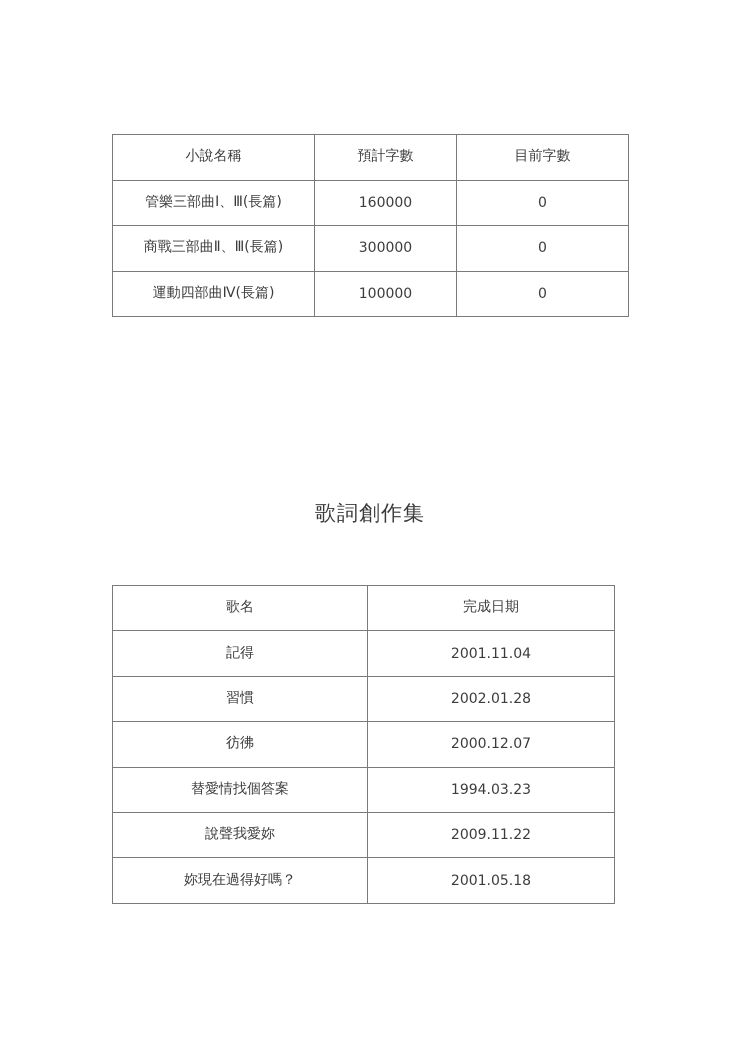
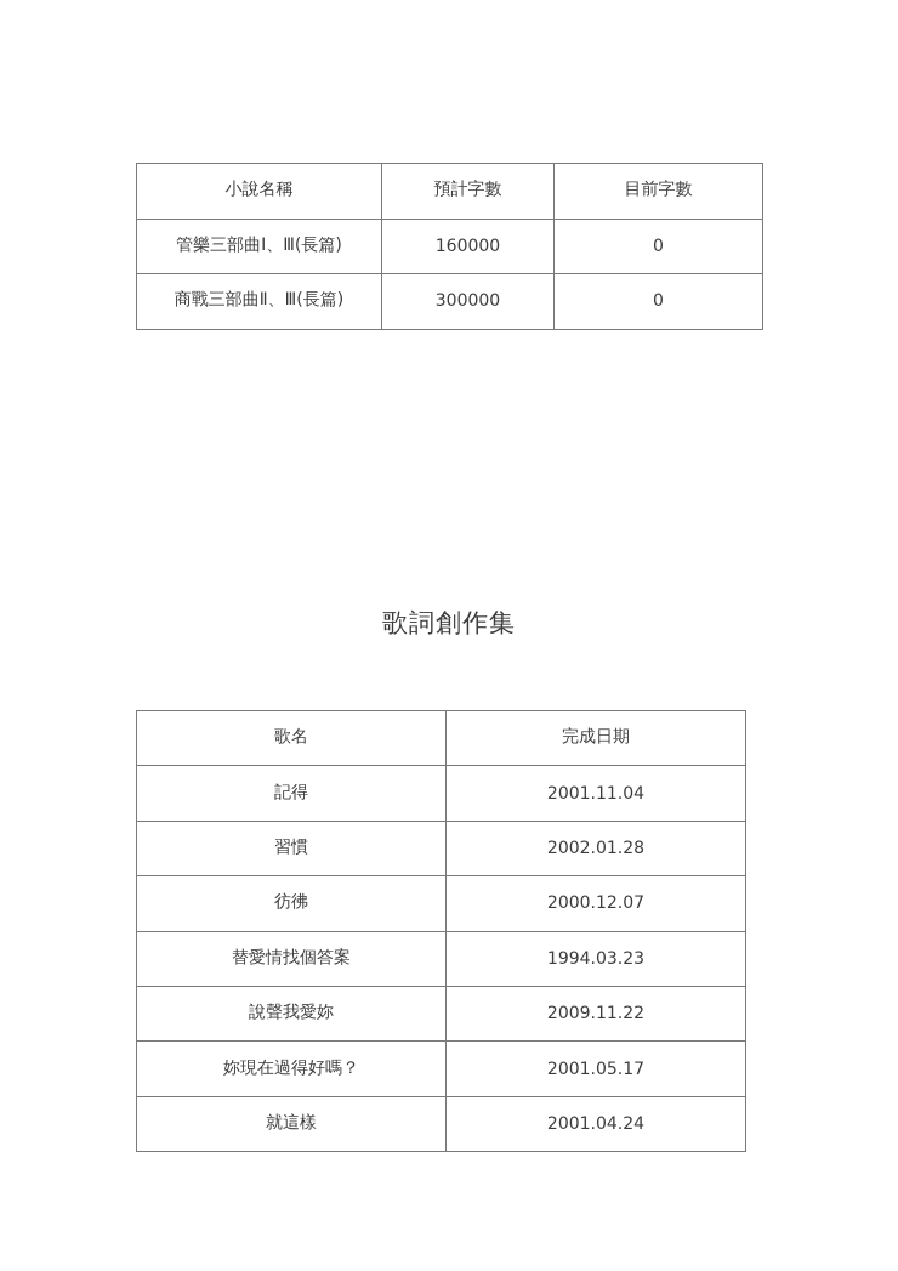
  小說名稱	預計字數	目前字數
  管樂三部曲Ⅰ、Ⅲ(長篇)	160000	0
  商戰三部曲Ⅱ、Ⅲ(長篇)	300000	0
- 運動四部曲Ⅳ(長篇)	100000	0
  歌詞創作集
  歌名	完成日期
  記得	2001.11.04
  習慣	2002.01.28
  彷彿	2000.12.07
  替愛情找個答案	1994.03.23
  說聲我愛妳	2009.11.22
- 妳現在過得好嗎？	2001.05.18
+ 妳現在過得好嗎？	2001.05.17
+ 就這樣	2001.04.24
